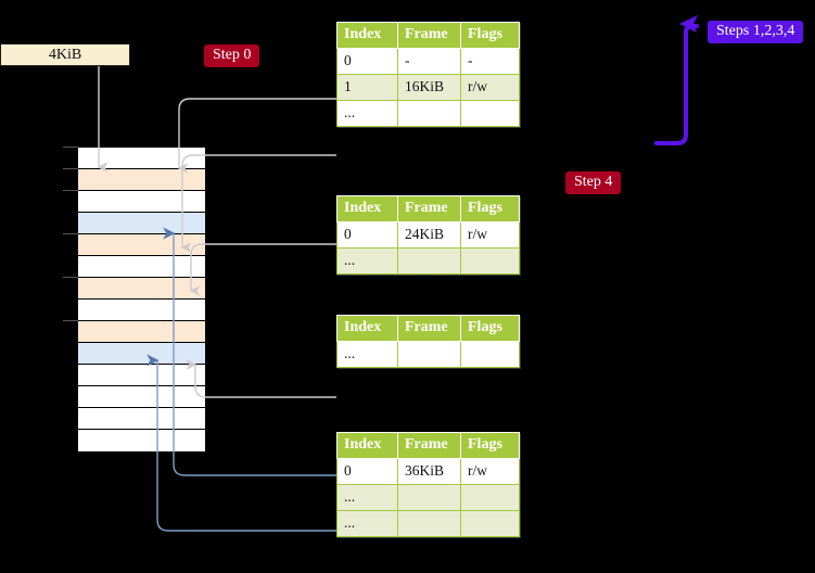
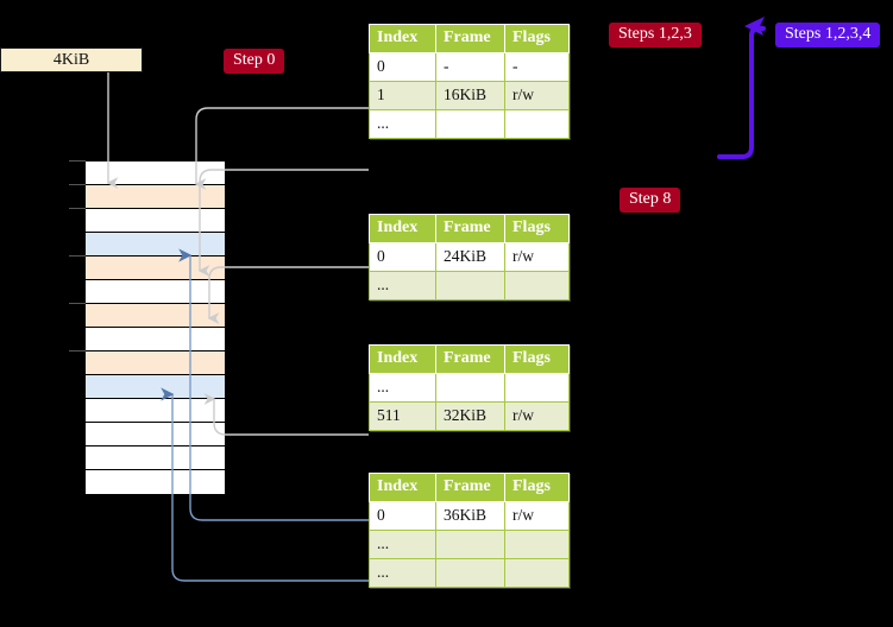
  4KiB
  Step 0
+ Steps 1,2,3
  Steps 1,2,3,4
- Step 4
+ Step 8
  Index	Frame	Flags
  0	-	-
  1	16KiB	r/w
  ...
  Index	Frame	Flags
  0	24KiB	r/w
  ...
  Index	Frame	Flags
  ...
+ 511	32KiB	r/w
  Index	Frame	Flags
  0	36KiB	r/w
  ...
  ...
